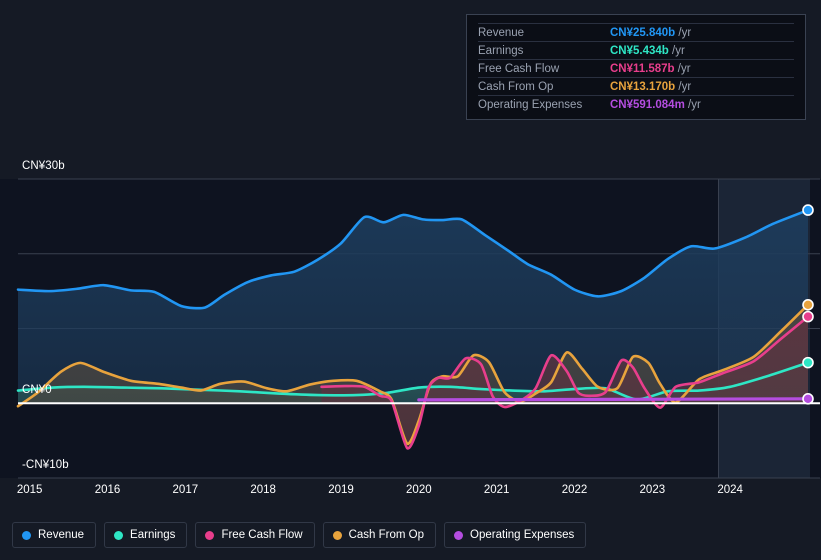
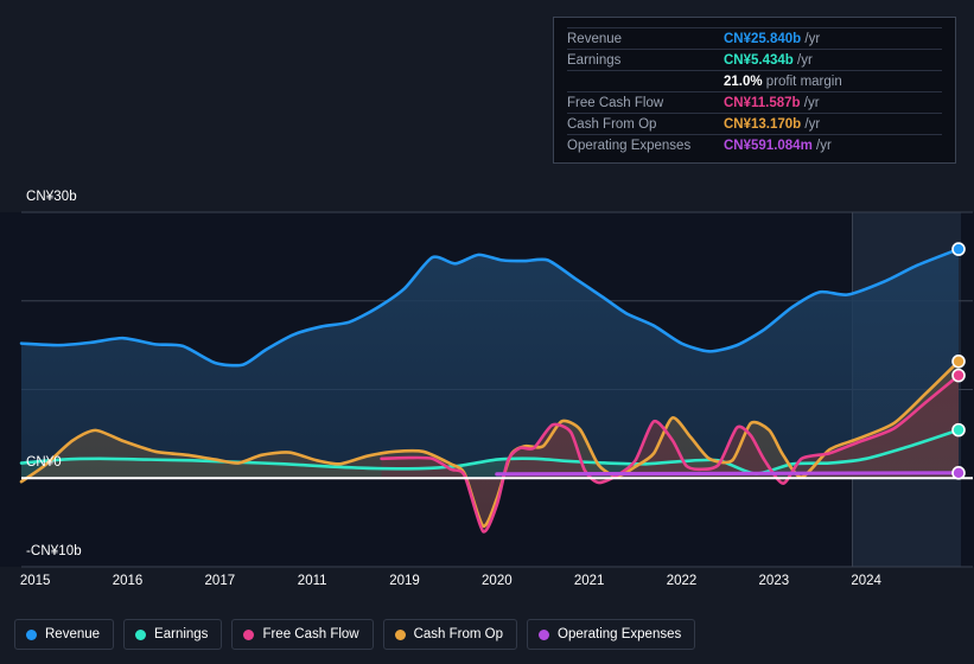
  CN¥30b
  CN¥0
  -CN¥10b
  2015
  2016
  2017
- 2018
+ 2011
  2019
  2020
  2021
  2022
  2023
  2024
  Revenue
  CN¥25.840b /yr
  Earnings
  CN¥5.434b /yr
+ 21.0% profit margin
  Free Cash Flow
  CN¥11.587b /yr
  Cash From Op
  CN¥13.170b /yr
  Operating Expenses
  CN¥591.084m /yr
  Revenue
  Earnings
  Free Cash Flow
  Cash From Op
  Operating Expenses
